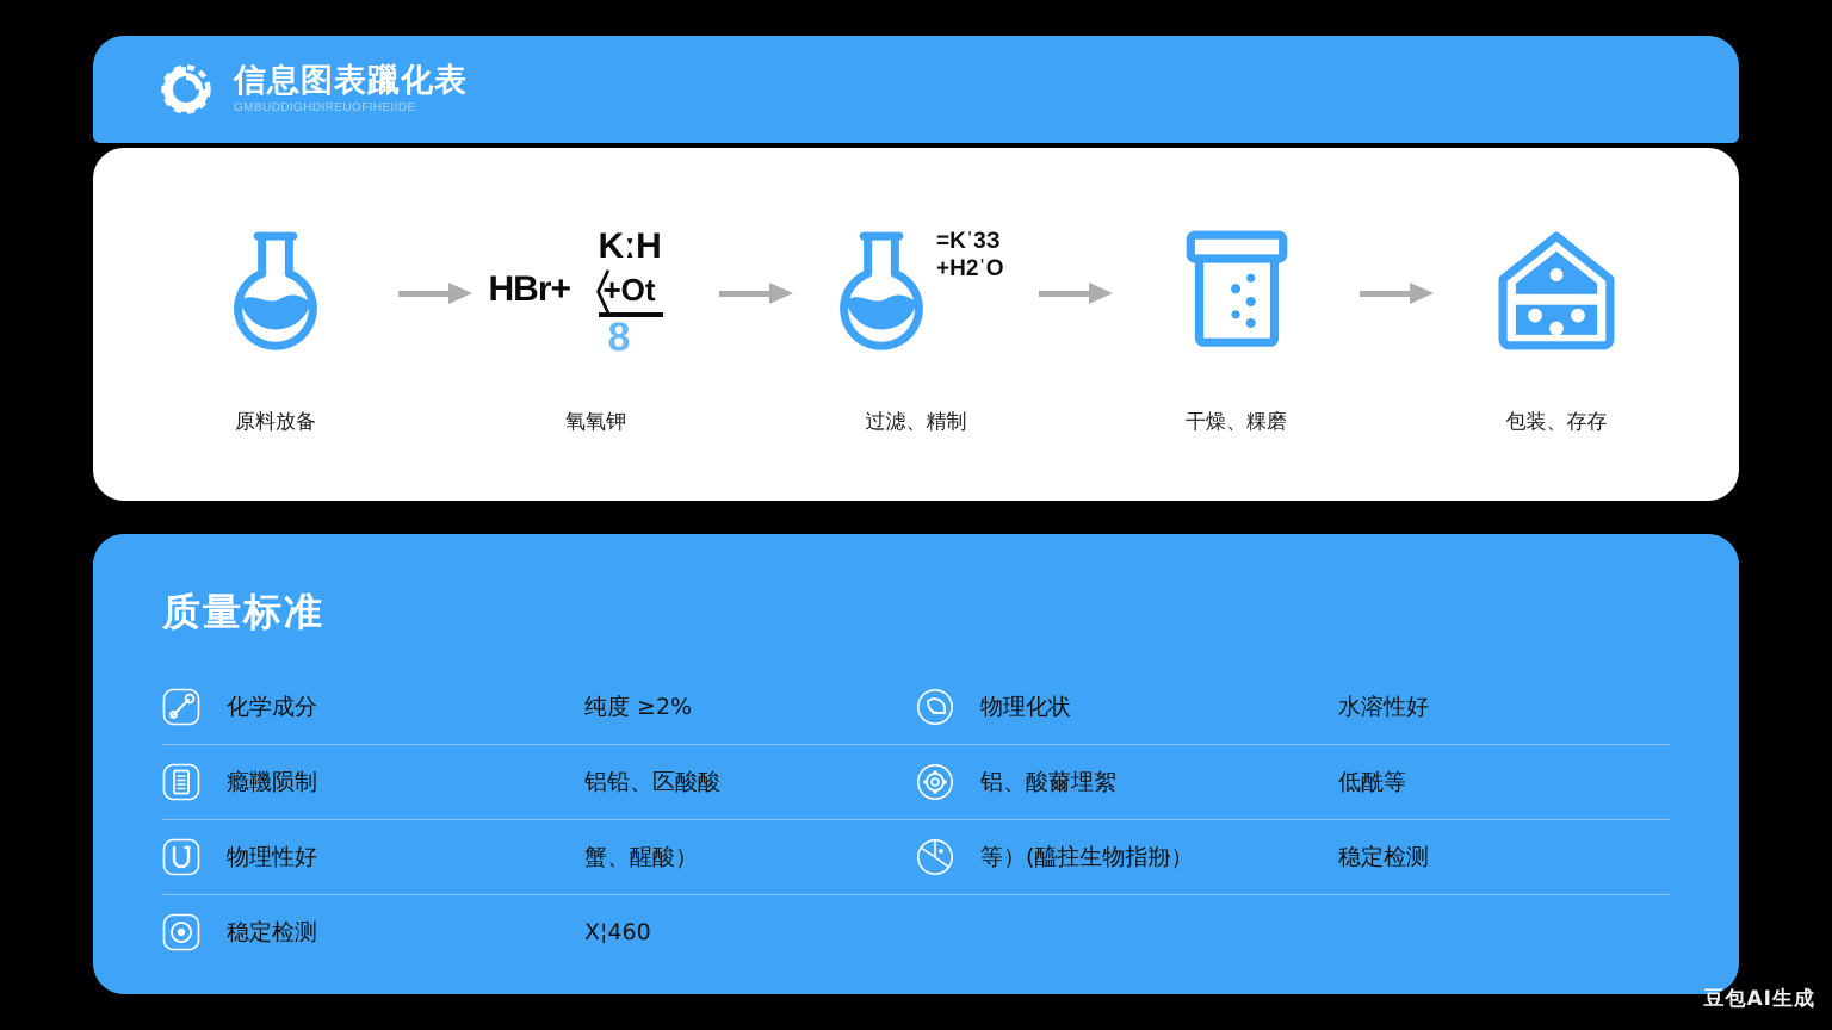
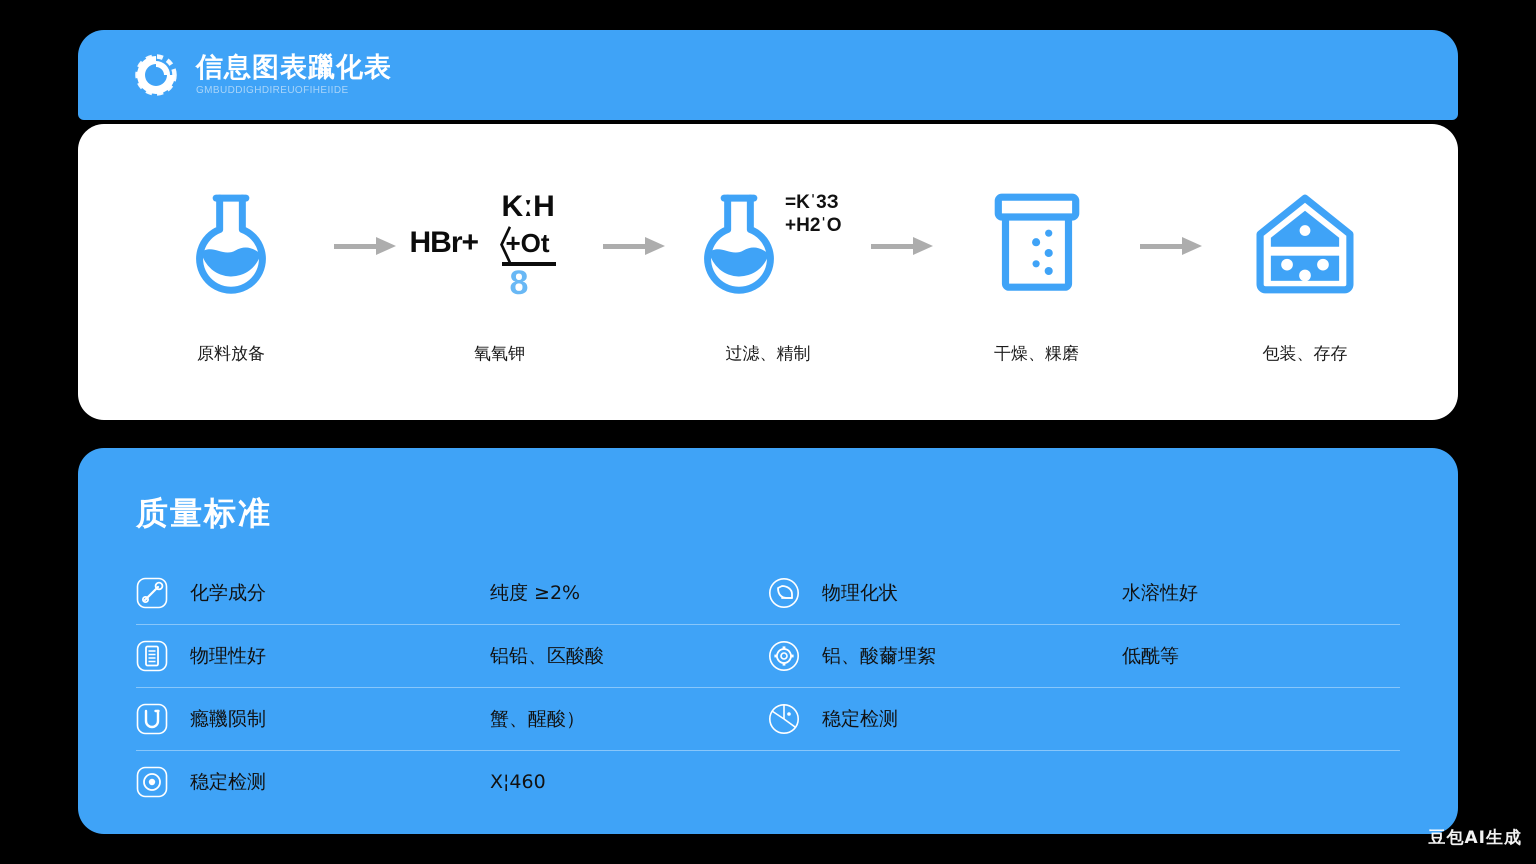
  信息图表躐化表
  GMBUDDIGHDIREUOFIHEIIDE
  原料放备
  HBr+
  〈
  KːH
  +Ot
  8
  氧氧钾
  =Kˈ3З
  +H2ˈO
  过滤、精制
  干燥、粿磨
  包装、存存
  质量标准
  化学成分
  纯度 ≥2%
  物理化状
  水溶性好
- 瘾鞿陨制
+ 物理性好
  铝铅、匛酸酸
  铝、酸薾埋絮
  低酰等
- 物理性好
+ 瘾鞿陨制
  蟹、醒酸）
- 等）(醯拄生物指剙）
  稳定检测
  稳定检测
  X¦460
  豆包AI生成
